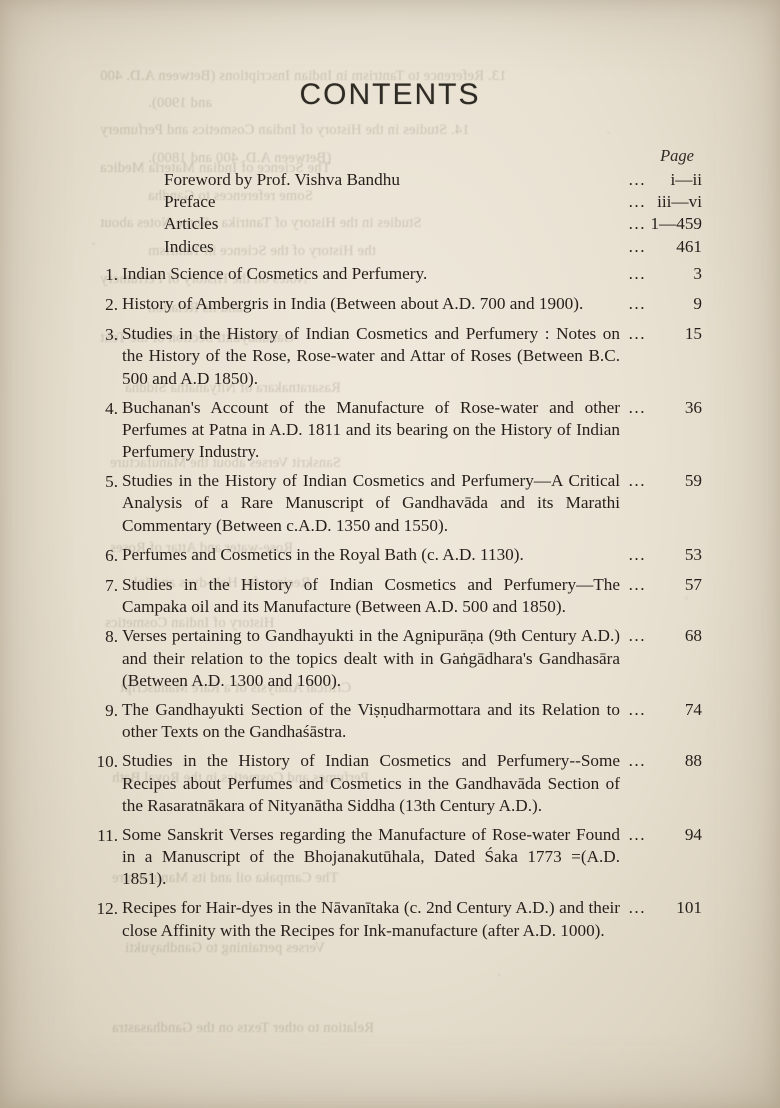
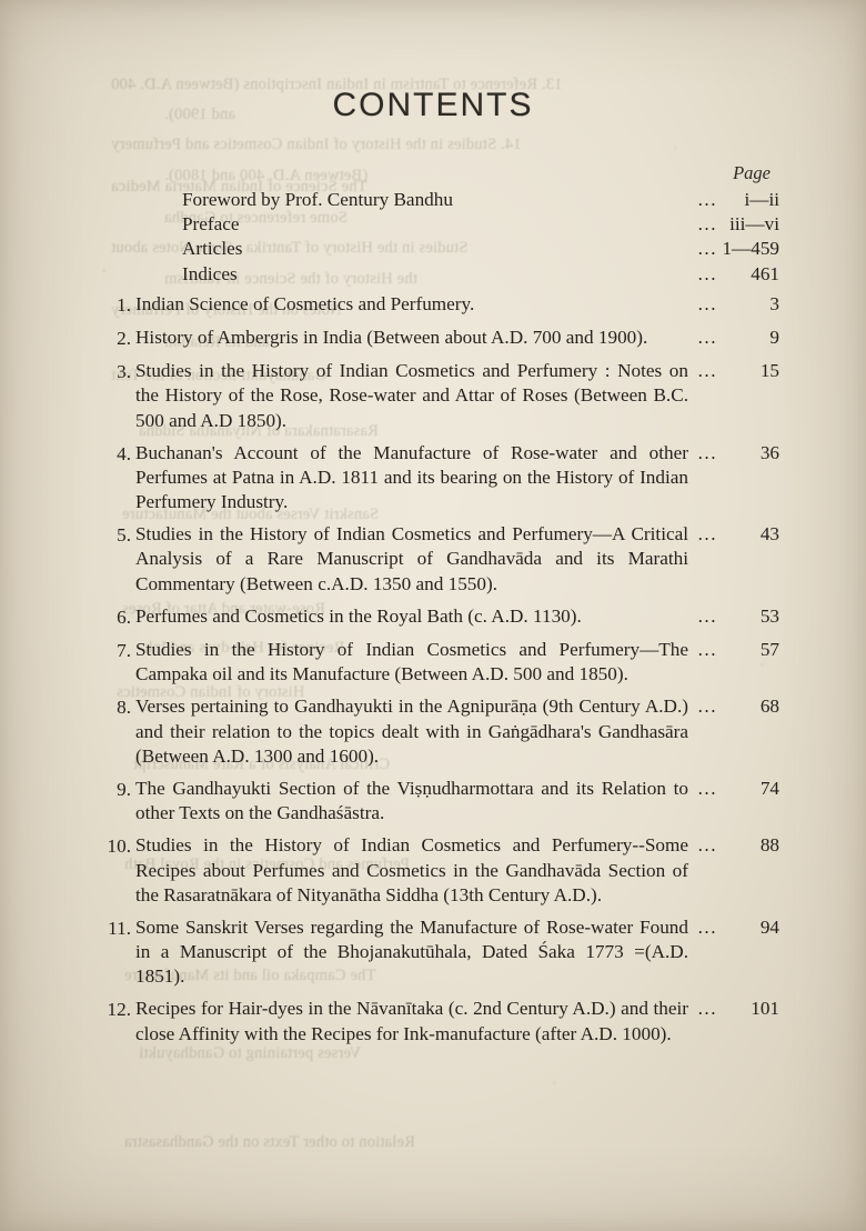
  CONTENTS
  Page
- 	Foreword by Prof. Vishva Bandhu	...	i—ii
+ 	Foreword by Prof. Century Bandhu	...	i—ii
  	Preface	...	iii—vi
  	Articles	...	1—459
  	Indices	...	461
  1.	Indian Science of Cosmetics and Perfumery.	...	3
  2.	History of Ambergris in India (Between about A.D. 700 and 1900).	...	9
  3.	Studies in the History of Indian Cosmetics and Perfumery : Notes on the History of the Rose, Rose-water and Attar of Roses (Between B.C. 500 and A.D 1850).	...	15
  4.	Buchanan's Account of the Manufacture of Rose-water and other Perfumes at Patna in A.D. 1811 and its bearing on the History of Indian Perfumery Industry.	...	36
- 5.	Studies in the History of Indian Cosmetics and Perfumery—A Critical Analysis of a Rare Manuscript of Gandhavāda and its Marathi Commentary (Between c.A.D. 1350 and 1550).	...	59
+ 5.	Studies in the History of Indian Cosmetics and Perfumery—A Critical Analysis of a Rare Manuscript of Gandhavāda and its Marathi Commentary (Between c.A.D. 1350 and 1550).	...	43
  6.	Perfumes and Cosmetics in the Royal Bath (c. A.D. 1130).	...	53
  7.	Studies in the History of Indian Cosmetics and Perfumery—The Campaka oil and its Manufacture (Between A.D. 500 and 1850).	...	57
  8.	Verses pertaining to Gandhayukti in the Agnipurāṇa (9th Century A.D.) and their relation to the topics dealt with in Gaṅgādhara's Gandhasāra (Between A.D. 1300 and 1600).	...	68
  9.	The Gandhayukti Section of the Viṣṇudharmottara and its Relation to other Texts on the Gandhaśāstra.	...	74
  10.	Studies in the History of Indian Cosmetics and Perfumery--Some Recipes about Perfumes and Cosmetics in the Gandhavāda Section of the Rasaratnākara of Nityanātha Siddha (13th Century A.D.).	...	88
  11.	Some Sanskrit Verses regarding the Manufacture of Rose-water Found in a Manuscript of the Bhojanakutūhala, Dated Śaka 1773 =(A.D. 1851).	...	94
  12.	Recipes for Hair-dyes in the Nāvanītaka (c. 2nd Century A.D.) and their close Affinity with the Recipes for Ink-manufacture (after A.D. 1000).	...	101
